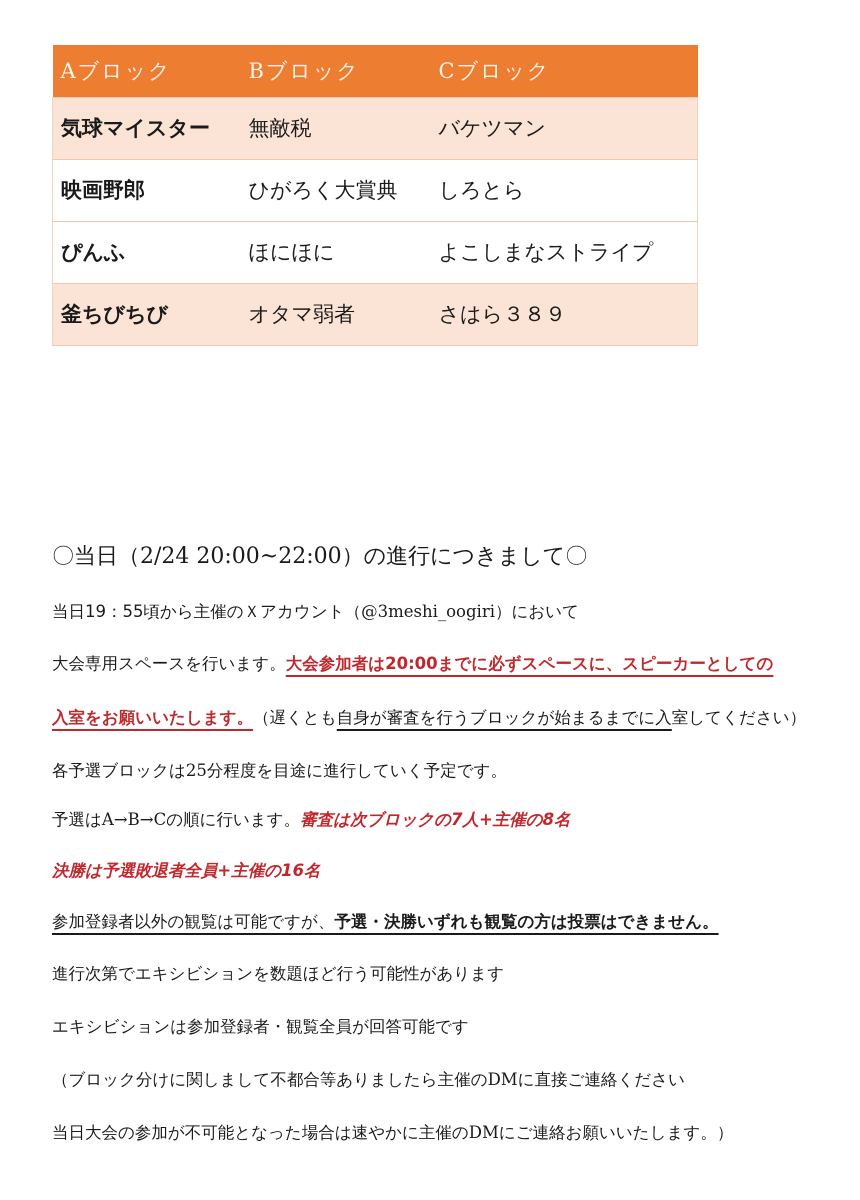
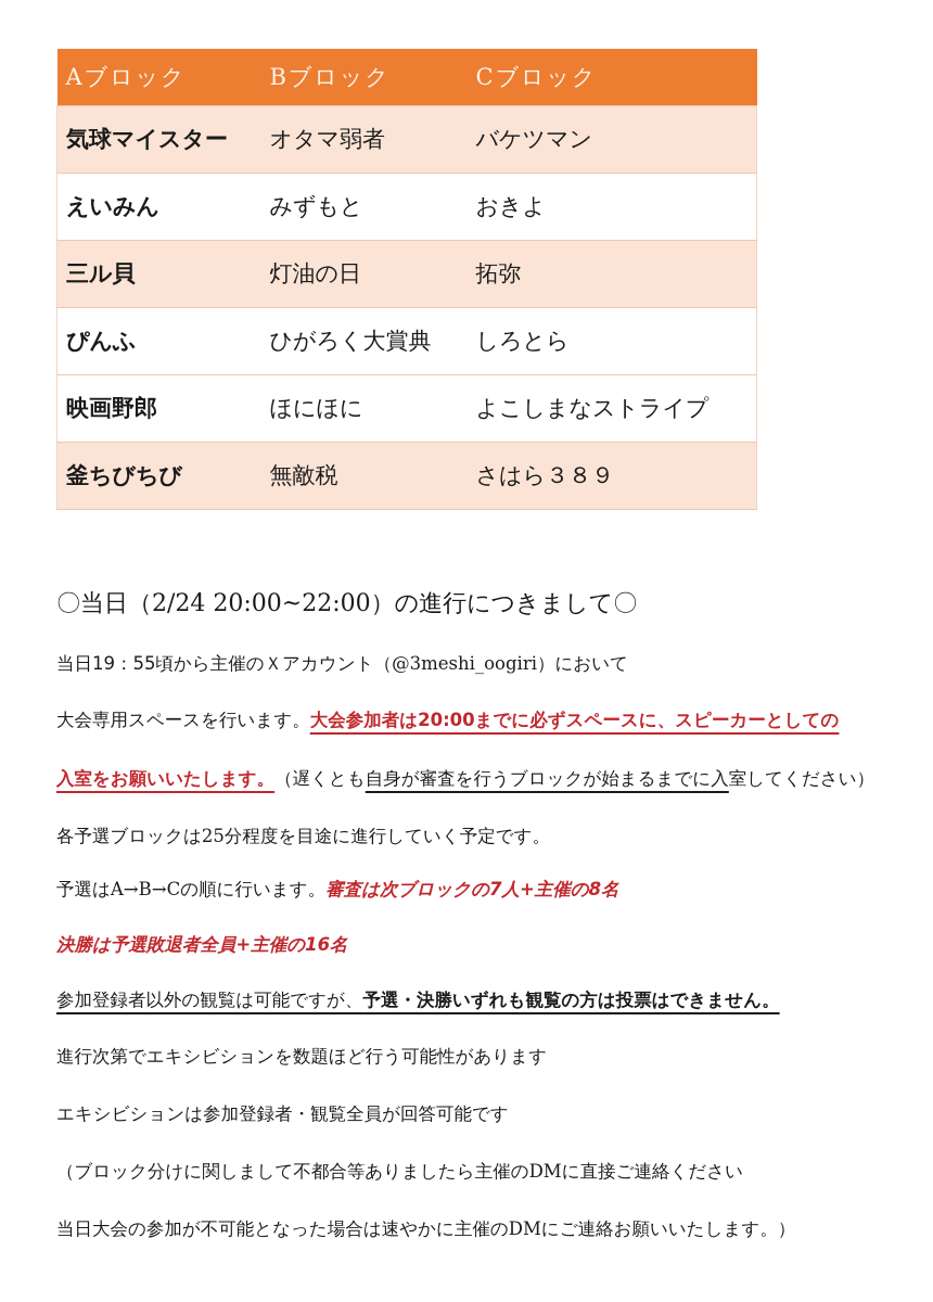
  Aブロック	Bブロック	Cブロック
- 気球マイスター	無敵税	バケツマン
+ 気球マイスター	オタマ弱者	バケツマン
+ えいみん	みずもと	おきよ
+ 三ル貝	灯油の日	拓弥
- 映画野郎	ひがろく大賞典	しろとら
+ ぴんふ	ひがろく大賞典	しろとら
- ぴんふ	ほにほに	よこしまなストライプ
+ 映画野郎	ほにほに	よこしまなストライプ
- 釜ちびちび	オタマ弱者	さはら３８９
+ 釜ちびちび	無敵税	さはら３８９
  〇当日（2/24 20:00~22:00）の進行につきまして〇
  当日19：55頃から主催のＸアカウント（@3meshi_oogiri）において
  大会専用スペースを行います。大会参加者は20:00までに必ずスペースに、スピーカーとしての
  入室をお願いいたします。（遅くとも自身が審査を行うブロックが始まるまでに入室してください）
  各予選ブロックは25分程度を目途に進行していく予定です。
  予選はA→B→Cの順に行います。審査は次ブロックの7人+主催の8名
  決勝は予選敗退者全員+主催の16名
  参加登録者以外の観覧は可能ですが、予選・決勝いずれも観覧の方は投票はできません。
  進行次第でエキシビションを数題ほど行う可能性があります
  エキシビションは参加登録者・観覧全員が回答可能です
  （ブロック分けに関しまして不都合等ありましたら主催のDMに直接ご連絡ください
  当日大会の参加が不可能となった場合は速やかに主催のDMにご連絡お願いいたします。）
